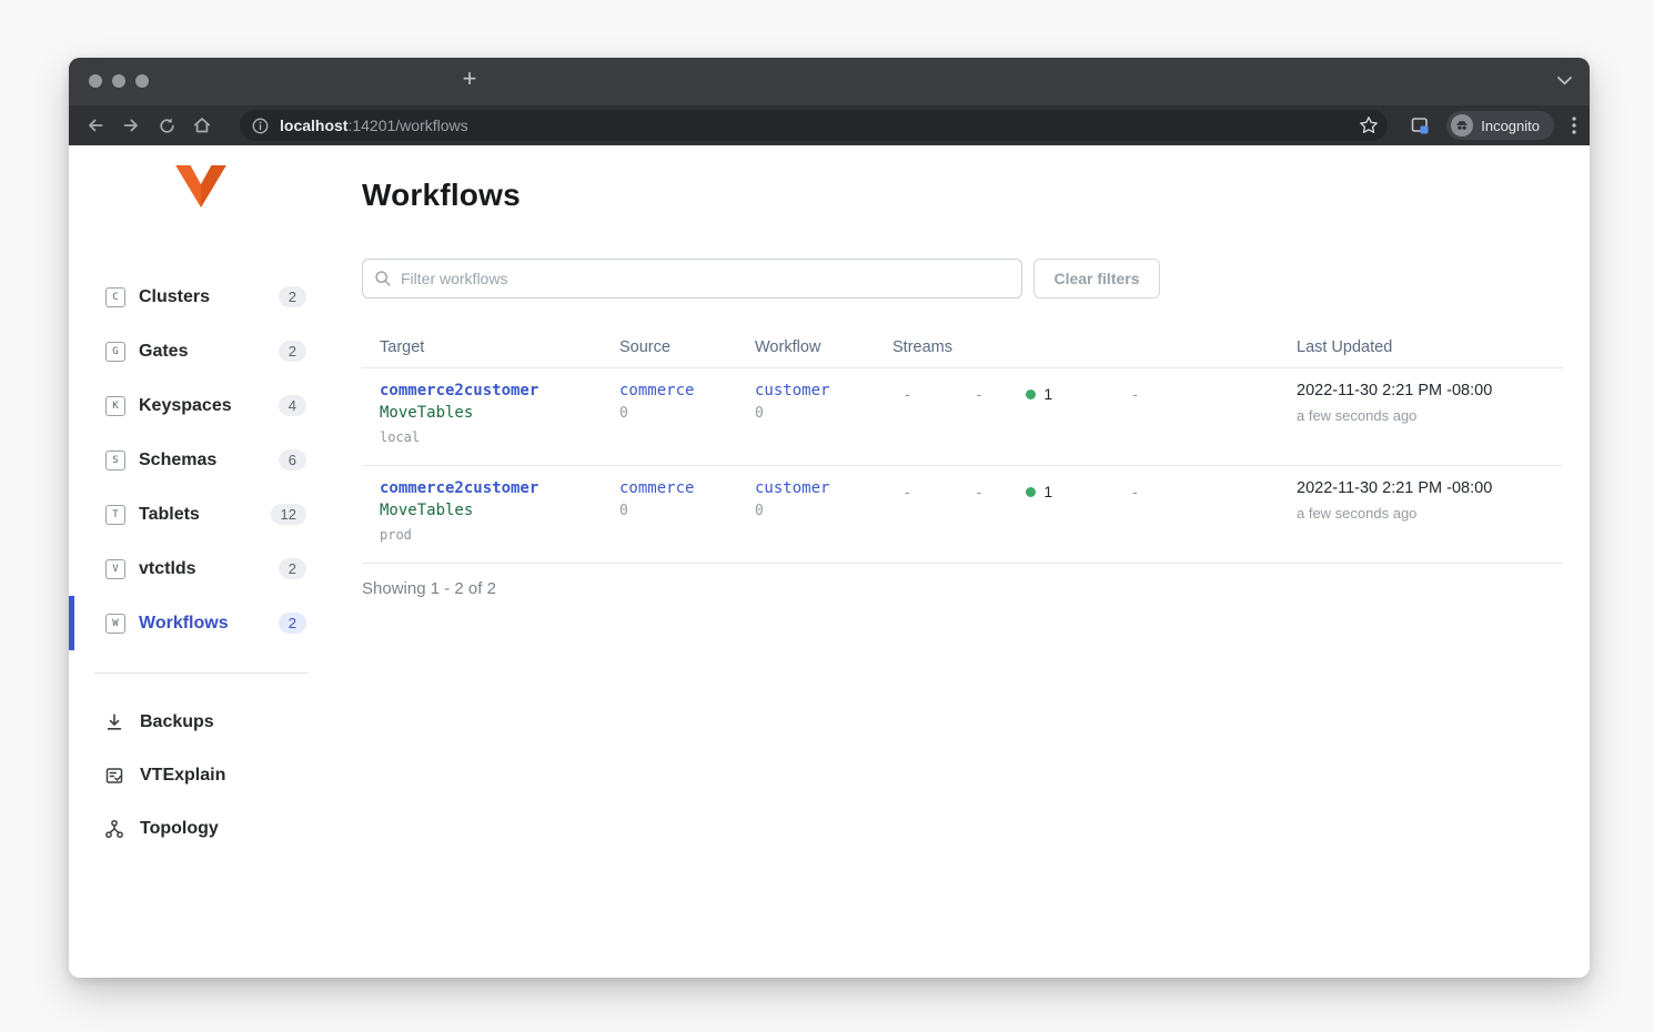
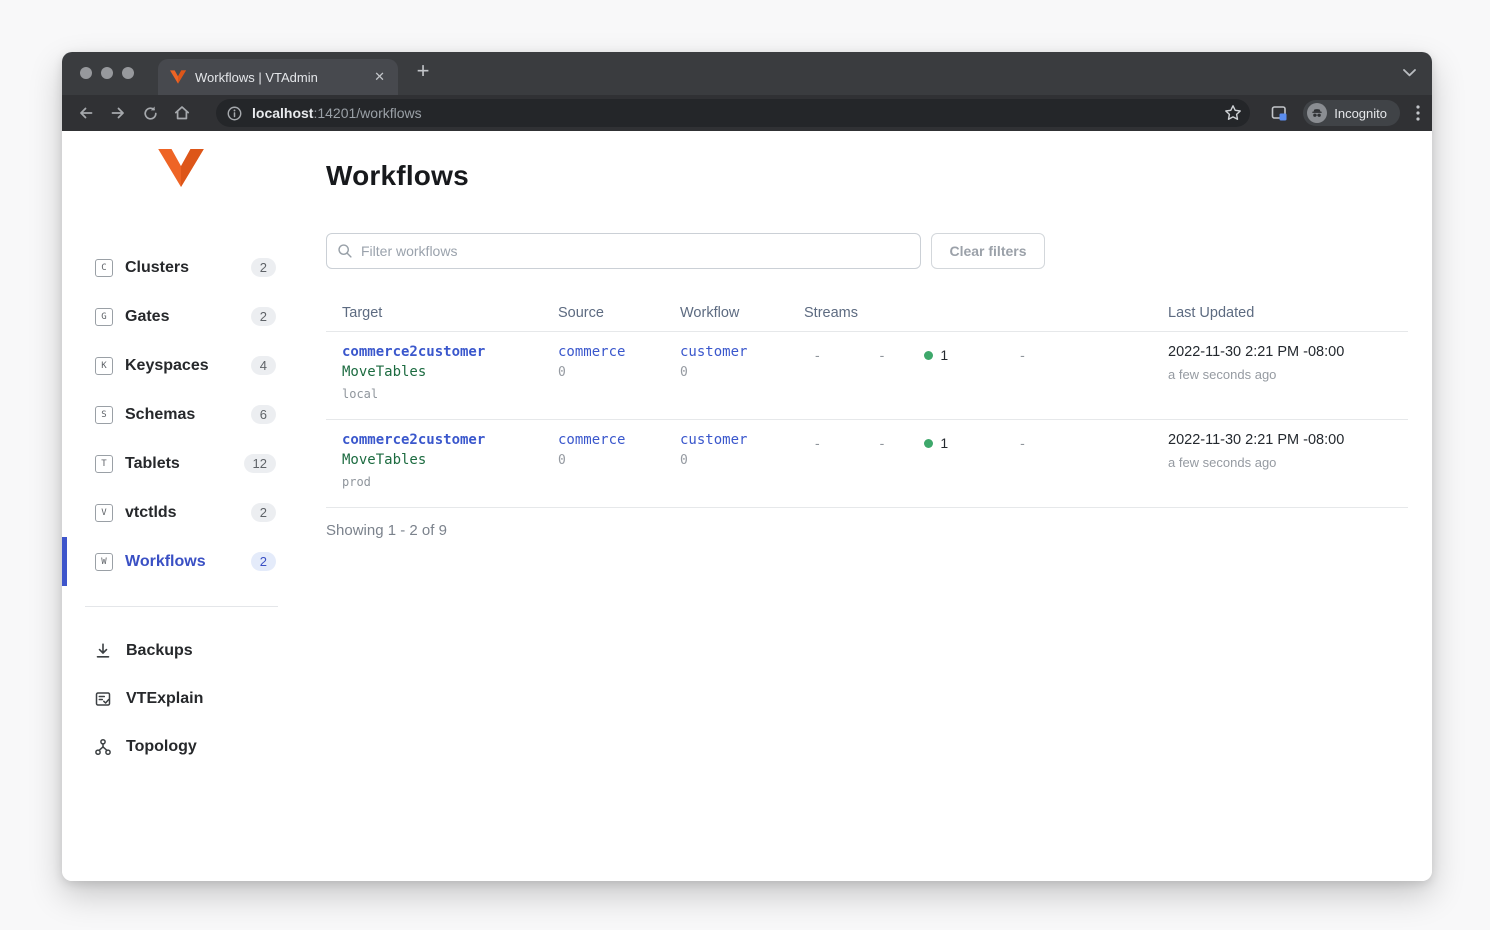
+ Workflows | VTAdmin
+ ✕
  +
  localhost
  :14201/workflows
  Incognito
  C
  Clusters
  2
  G
  Gates
  2
  K
  Keyspaces
  4
  S
  Schemas
  6
  T
  Tablets
  12
  V
  vtctlds
  2
  W
  Workflows
  2
  Backups
  VTExplain
  Topology
  Workflows
  Filter workflows
  Clear filters
  Target
  Source
  Workflow
  Streams
  Last Updated
  commerce2customer
  MoveTables
  local
  commerce
  0
  customer
  0
  -
  -
  1
  -
  2022-11-30 2:21 PM -08:00
  a few seconds ago
  commerce2customer
  MoveTables
  prod
  commerce
  0
  customer
  0
  -
  -
  1
  -
  2022-11-30 2:21 PM -08:00
  a few seconds ago
- Showing 1 - 2 of 2
+ Showing 1 - 2 of 9
